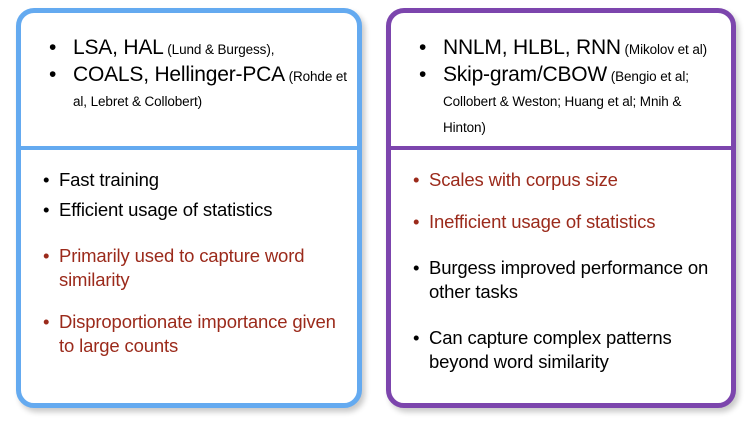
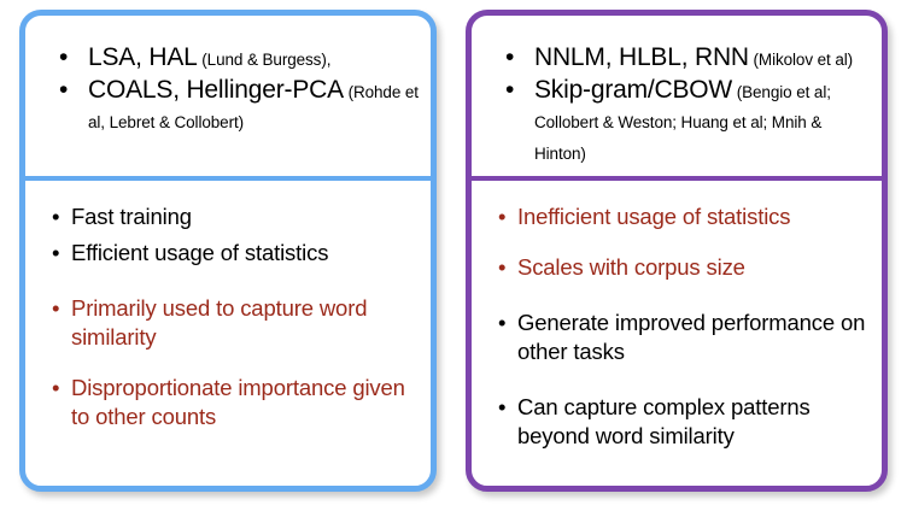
  •
  LSA, HAL (Lund & Burgess),
  •
  COALS, Hellinger-PCA (Rohde et al, Lebret & Collobert)
  •
  Fast training
  •
  Efficient usage of statistics
  •
  Primarily used to capture word similarity
  •
- Disproportionate importance given to large counts
+ Disproportionate importance given to other counts
  •
  NNLM, HLBL, RNN (Mikolov et al)
  •
  Skip-gram/CBOW (Bengio et al; Collobert & Weston; Huang et al; Mnih & Hinton)
  •
- Scales with corpus size
+ Inefficient usage of statistics
  •
- Inefficient usage of statistics
+ Scales with corpus size
  •
- Burgess improved performance on other tasks
+ Generate improved performance on other tasks
  •
  Can capture complex patterns beyond word similarity
